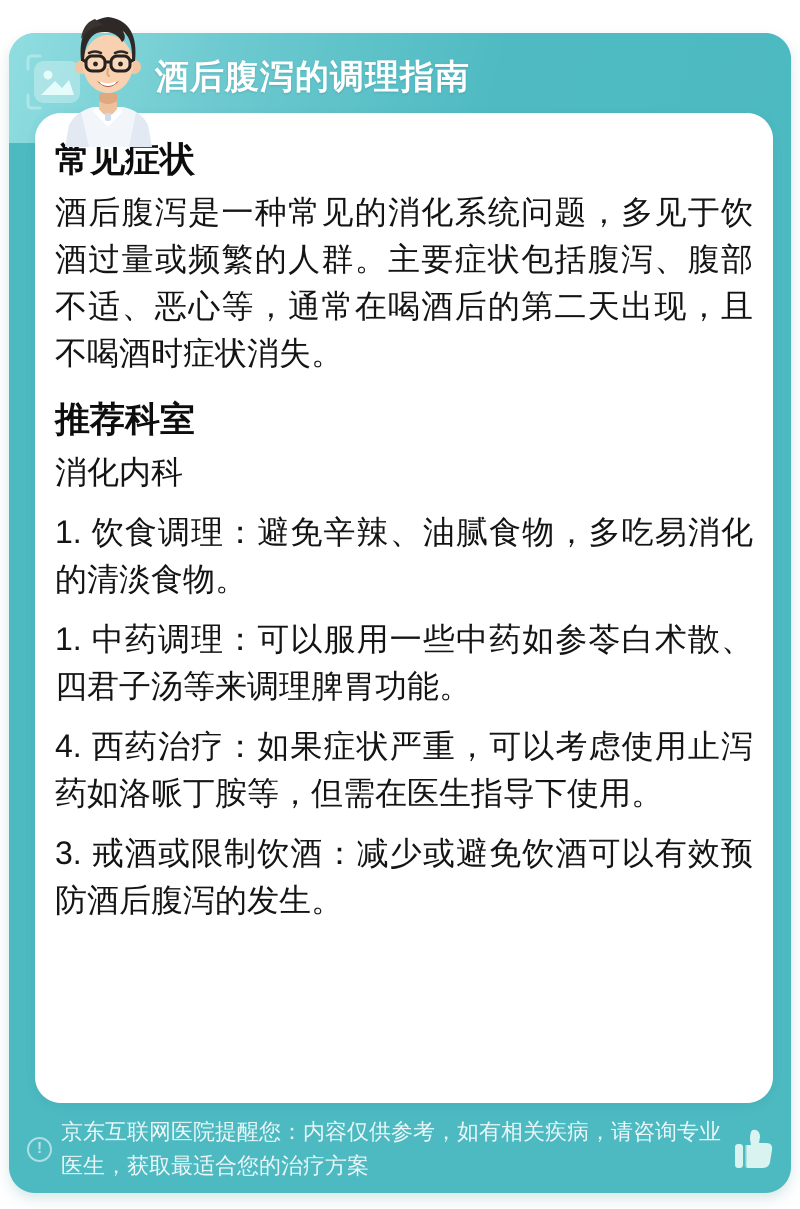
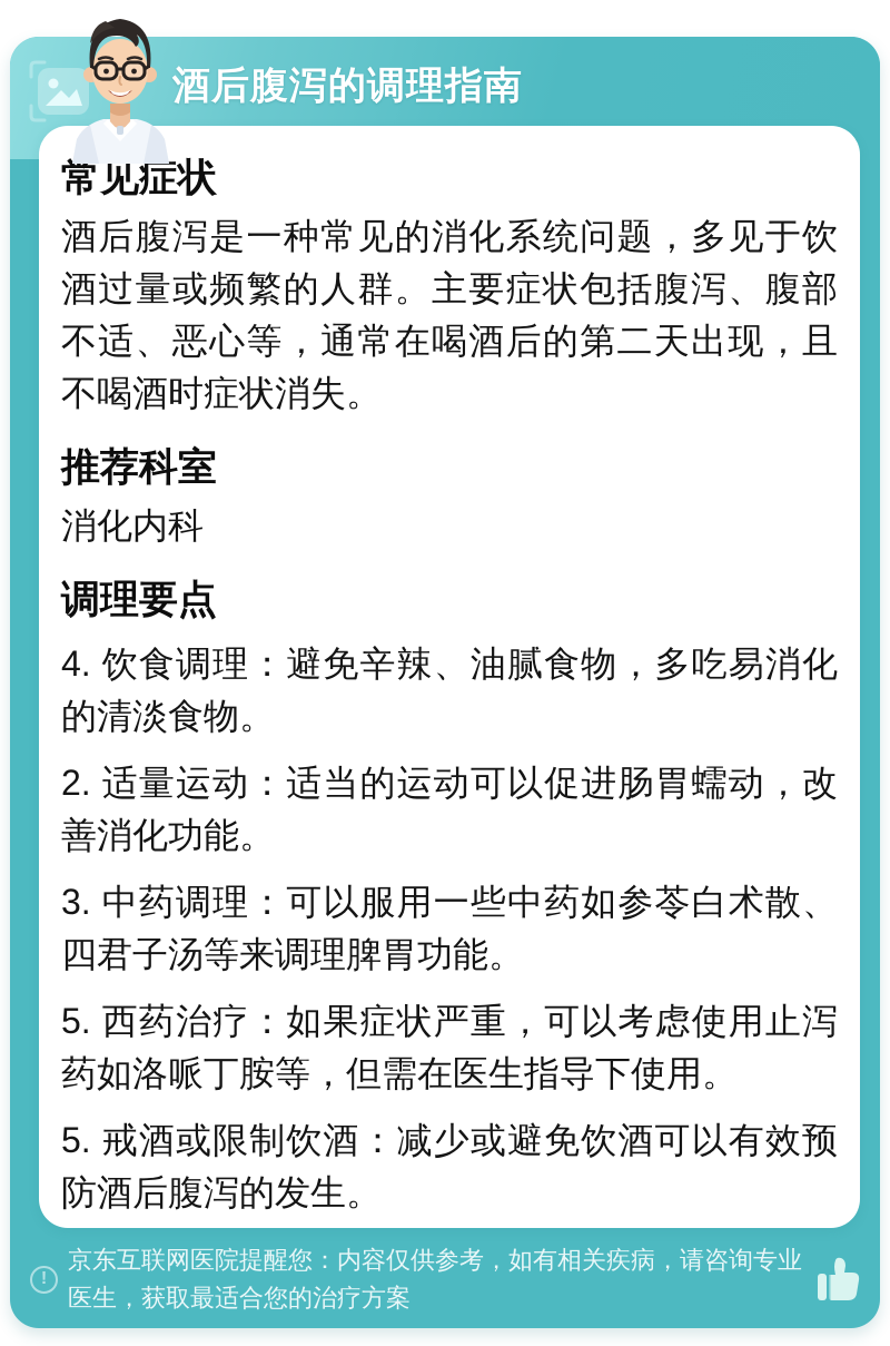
  酒后腹泻的调理指南
  常见症状
  酒后腹泻是一种常见的消化系统问题，多见于饮酒过量或频繁的人群。主要症状包括腹泻、腹部不适、恶心等，通常在喝酒后的第二天出现，且不喝酒时症状消失。
  推荐科室
  消化内科
+ 调理要点
- 1. 饮食调理：避免辛辣、油腻食物，多吃易消化的清淡食物。
+ 4. 饮食调理：避免辛辣、油腻食物，多吃易消化的清淡食物。
+ 2. 适量运动：适当的运动可以促进肠胃蠕动，改善消化功能。
- 1. 中药调理：可以服用一些中药如参苓白术散、四君子汤等来调理脾胃功能。
+ 3. 中药调理：可以服用一些中药如参苓白术散、四君子汤等来调理脾胃功能。
- 4. 西药治疗：如果症状严重，可以考虑使用止泻药如洛哌丁胺等，但需在医生指导下使用。
+ 5. 西药治疗：如果症状严重，可以考虑使用止泻药如洛哌丁胺等，但需在医生指导下使用。
- 3. 戒酒或限制饮酒：减少或避免饮酒可以有效预防酒后腹泻的发生。
+ 5. 戒酒或限制饮酒：减少或避免饮酒可以有效预防酒后腹泻的发生。
  !
  京东互联网医院提醒您：内容仅供参考，如有相关疾病，请咨询专业医生，获取最适合您的治疗方案
